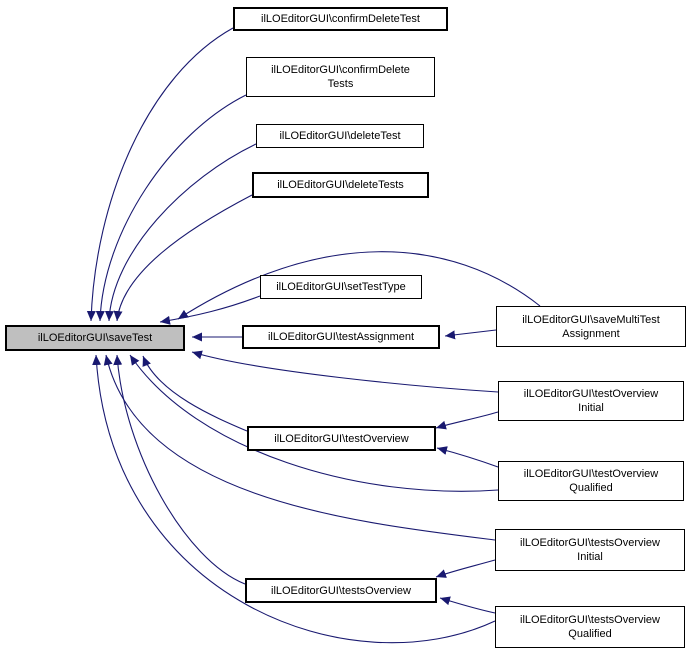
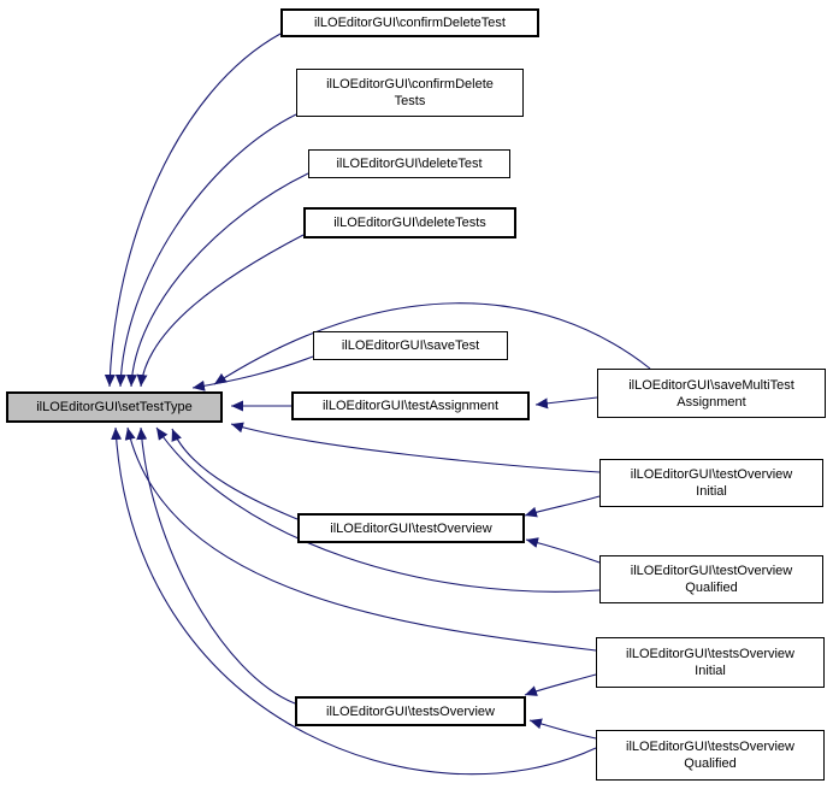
- ilLOEditorGUI\saveTest
+ ilLOEditorGUI\setTestType
  ilLOEditorGUI\confirmDeleteTest
  ilLOEditorGUI\confirmDelete
  Tests
  ilLOEditorGUI\deleteTest
  ilLOEditorGUI\deleteTests
- ilLOEditorGUI\setTestType
+ ilLOEditorGUI\saveTest
  ilLOEditorGUI\testAssignment
  ilLOEditorGUI\saveMultiTest
  Assignment
  ilLOEditorGUI\testOverview
  Initial
  ilLOEditorGUI\testOverview
  ilLOEditorGUI\testOverview
  Qualified
  ilLOEditorGUI\testsOverview
  Initial
  ilLOEditorGUI\testsOverview
  ilLOEditorGUI\testsOverview
  Qualified
